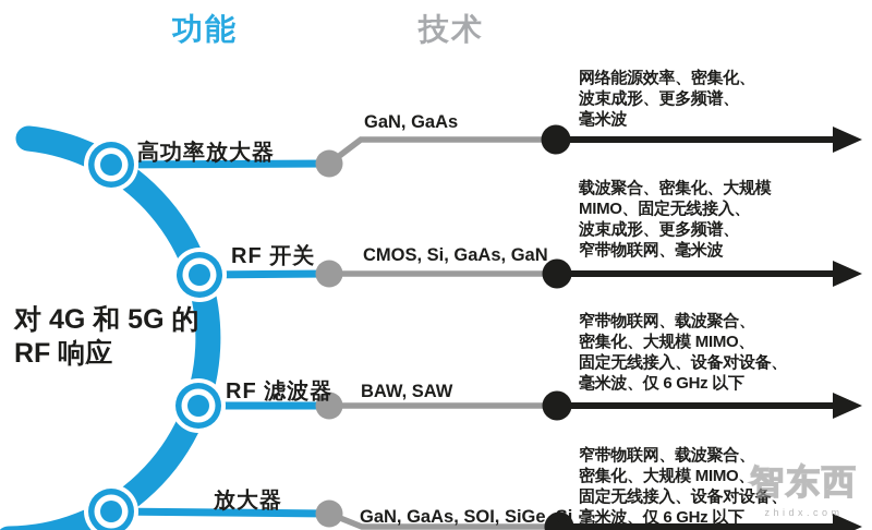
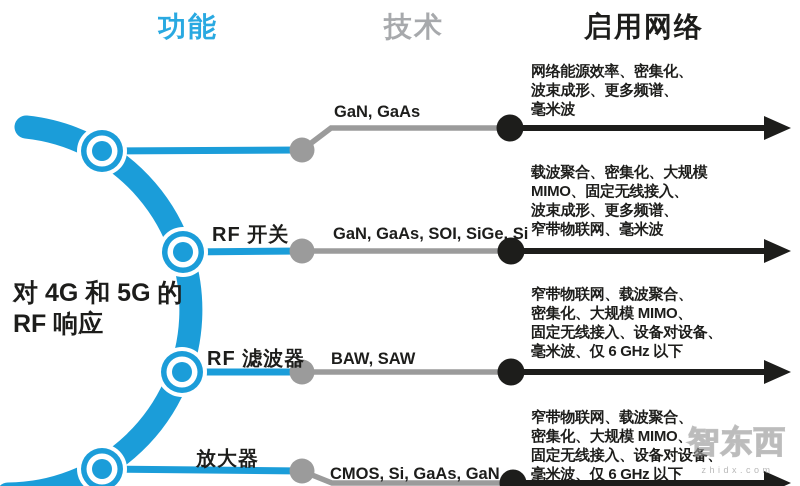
  功能
  技术
+ 启用网络
  对 4G 和 5G 的
  RF 响应
- 高功率放大器
  RF 开关
  RF 滤波器
  放大器
  GaN, GaAs
- CMOS, Si, GaAs, GaN
+ GaN, GaAs, SOI, SiGe, Si
  BAW, SAW
- GaN, GaAs, SOI, SiGe, Si
+ CMOS, Si, GaAs, GaN
  网络能源效率、密集化、
  波束成形、更多频谱、
  毫米波
  载波聚合、密集化、大规模
  MIMO、固定无线接入、
  波束成形、更多频谱、
  窄带物联网、毫米波
  窄带物联网、载波聚合、
  密集化、大规模 MIMO、
  固定无线接入、设备对设备、
  毫米波、仅 6 GHz 以下
  窄带物联网、载波聚合、
  密集化、大规模 MIMO、
  固定无线接入、设备对设备、
  毫米波、仅 6 GHz 以下
  智东西
  zhidx.com
